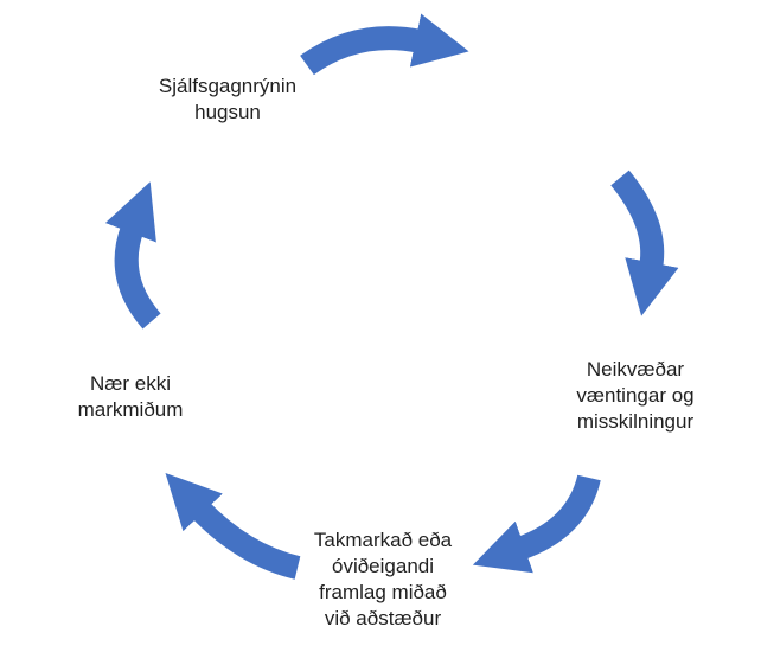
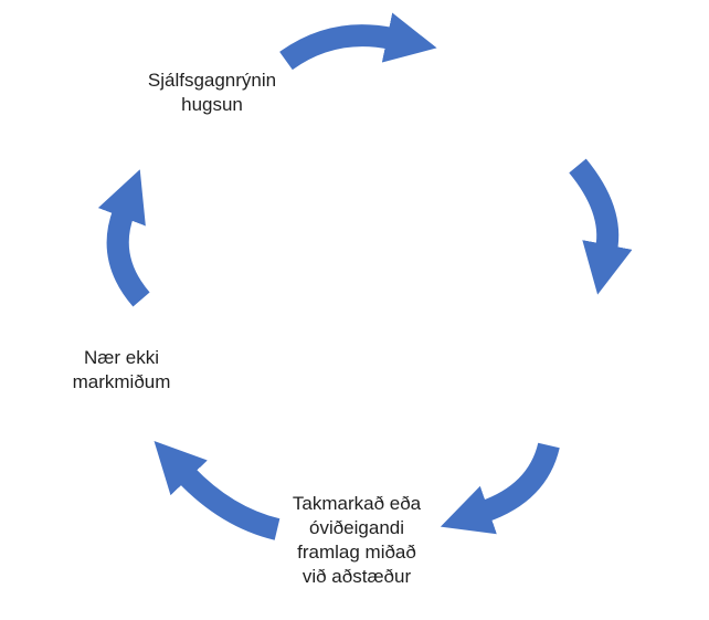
  Sjálfsgagnrýnin
  hugsun
- Neikvæðar
- væntingar og
- misskilningur
  Takmarkað eða
  óviðeigandi
  framlag miðað
  við aðstæður
  Nær ekki
  markmiðum
